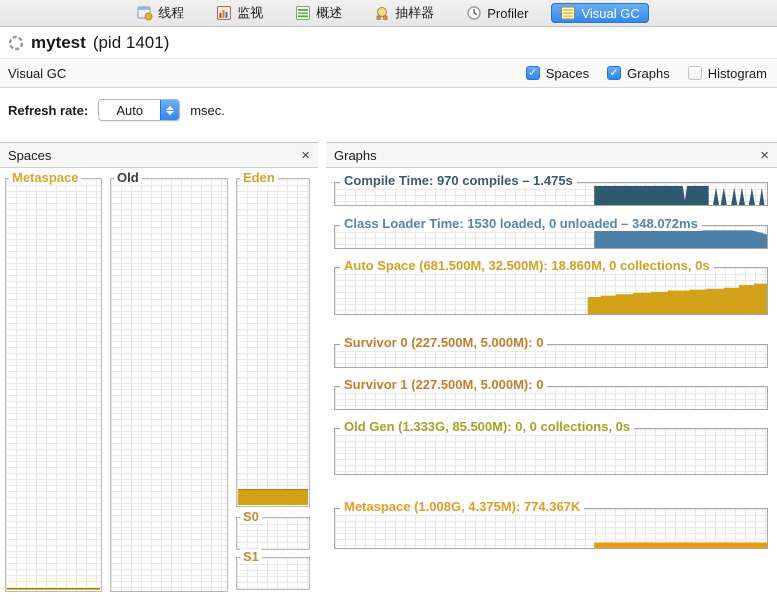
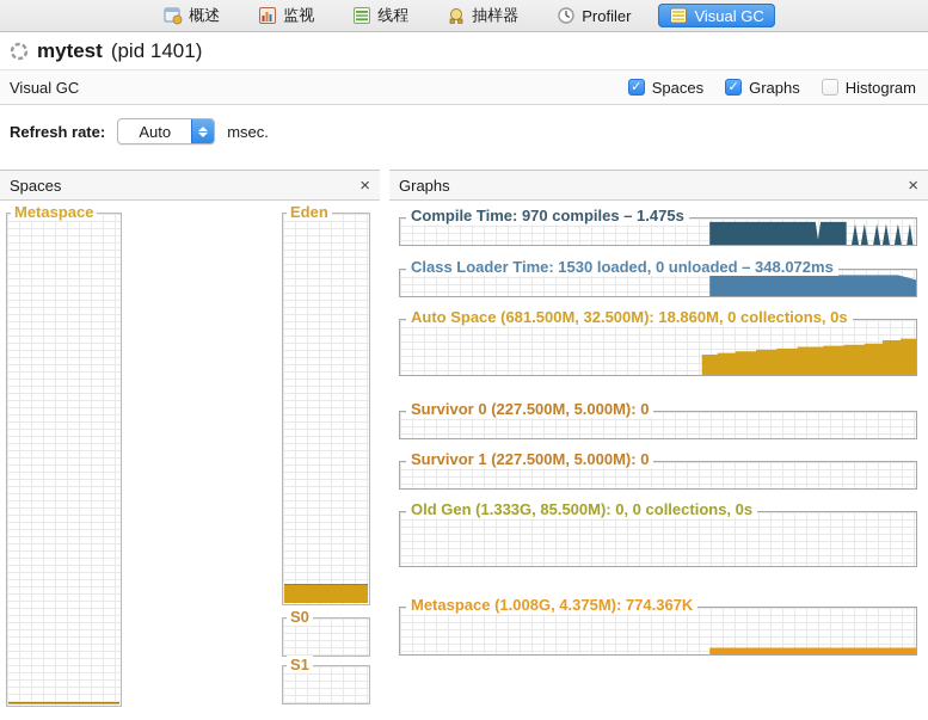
- 线程
+ 概述
  监视
- 概述
+ 线程
  抽样器
  Profiler
  Visual GC
  mytest
  (pid 1401)
  Visual GC
  ✓
  Spaces
  ✓
  Graphs
  Histogram
  Refresh rate:
  Auto
  msec.
  Spaces
  ×
  Metaspace
- Old
  Eden
  S0
  S1
  Graphs
  ×
  Compile Time: 970 compiles – 1.475s
  Class Loader Time: 1530 loaded, 0 unloaded – 348.072ms
  Auto Space (681.500M, 32.500M): 18.860M, 0 collections, 0s
  Survivor 0 (227.500M, 5.000M): 0
  Survivor 1 (227.500M, 5.000M): 0
  Old Gen (1.333G, 85.500M): 0, 0 collections, 0s
  Metaspace (1.008G, 4.375M): 774.367K
